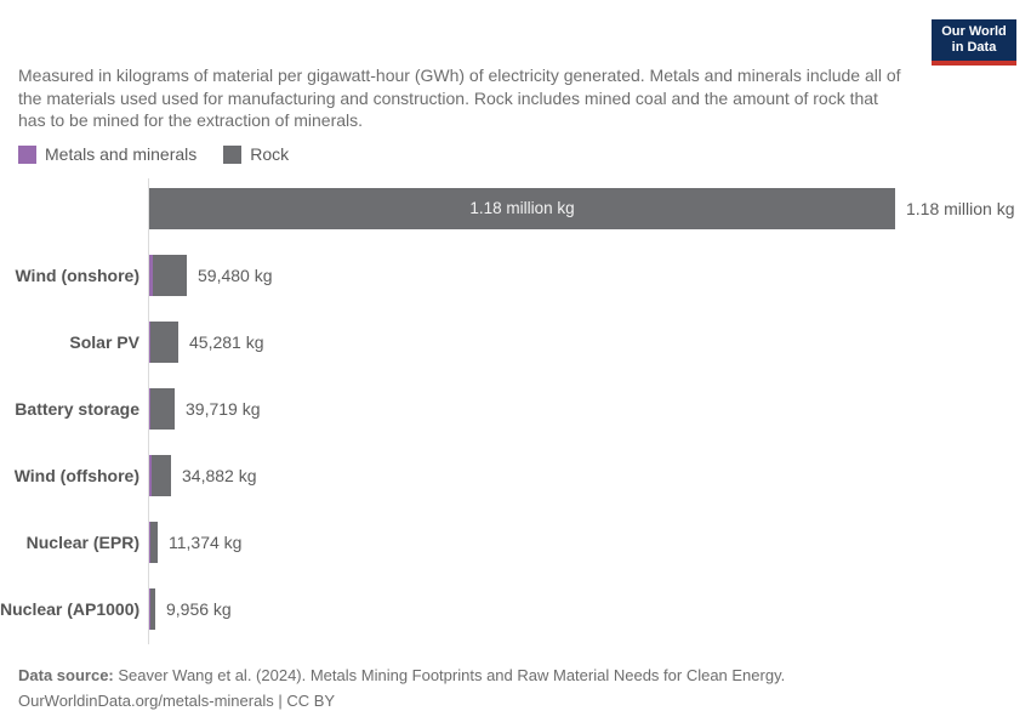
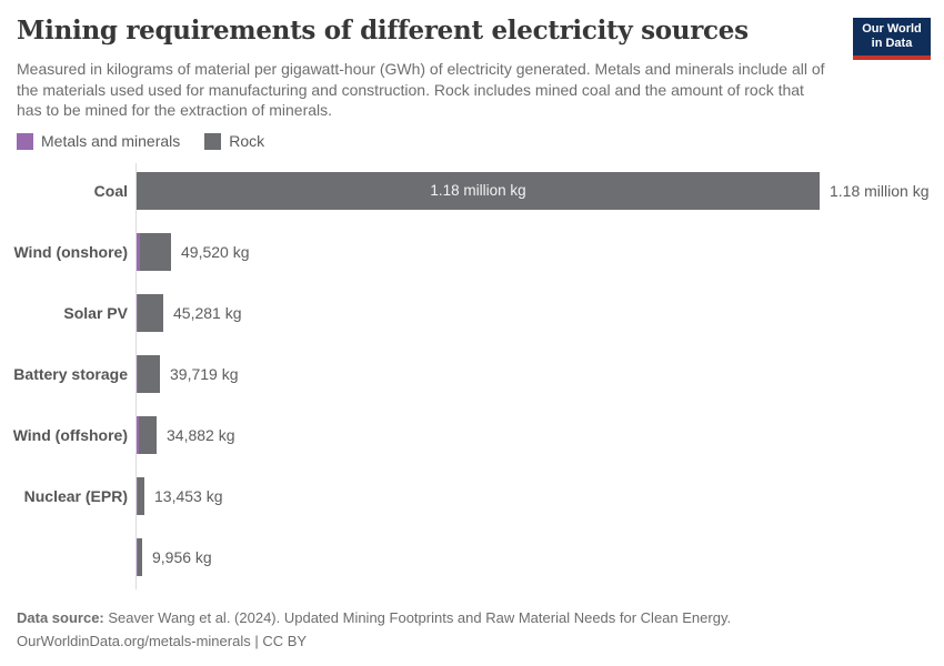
+ Mining requirements of different electricity sources
  Our World
  in Data
  Measured in kilograms of material per gigawatt-hour (GWh) of electricity generated. Metals and minerals include all of the materials used used for manufacturing and construction. Rock includes mined coal and the amount of rock that has to be mined for the extraction of minerals.
  Metals and minerals
  Rock
+ Coal
  1.18 million kg
  1.18 million kg
  Wind (onshore)
- 59,480 kg
+ 49,520 kg
  Solar PV
  45,281 kg
  Battery storage
  39,719 kg
  Wind (offshore)
  34,882 kg
  Nuclear (EPR)
- 11,374 kg
+ 13,453 kg
- Nuclear (AP1000)
  9,956 kg
- Data source: Seaver Wang et al. (2024). Metals Mining Footprints and Raw Material Needs for Clean Energy.
+ Data source: Seaver Wang et al. (2024). Updated Mining Footprints and Raw Material Needs for Clean Energy.
  OurWorldinData.org/metals-minerals | CC BY
